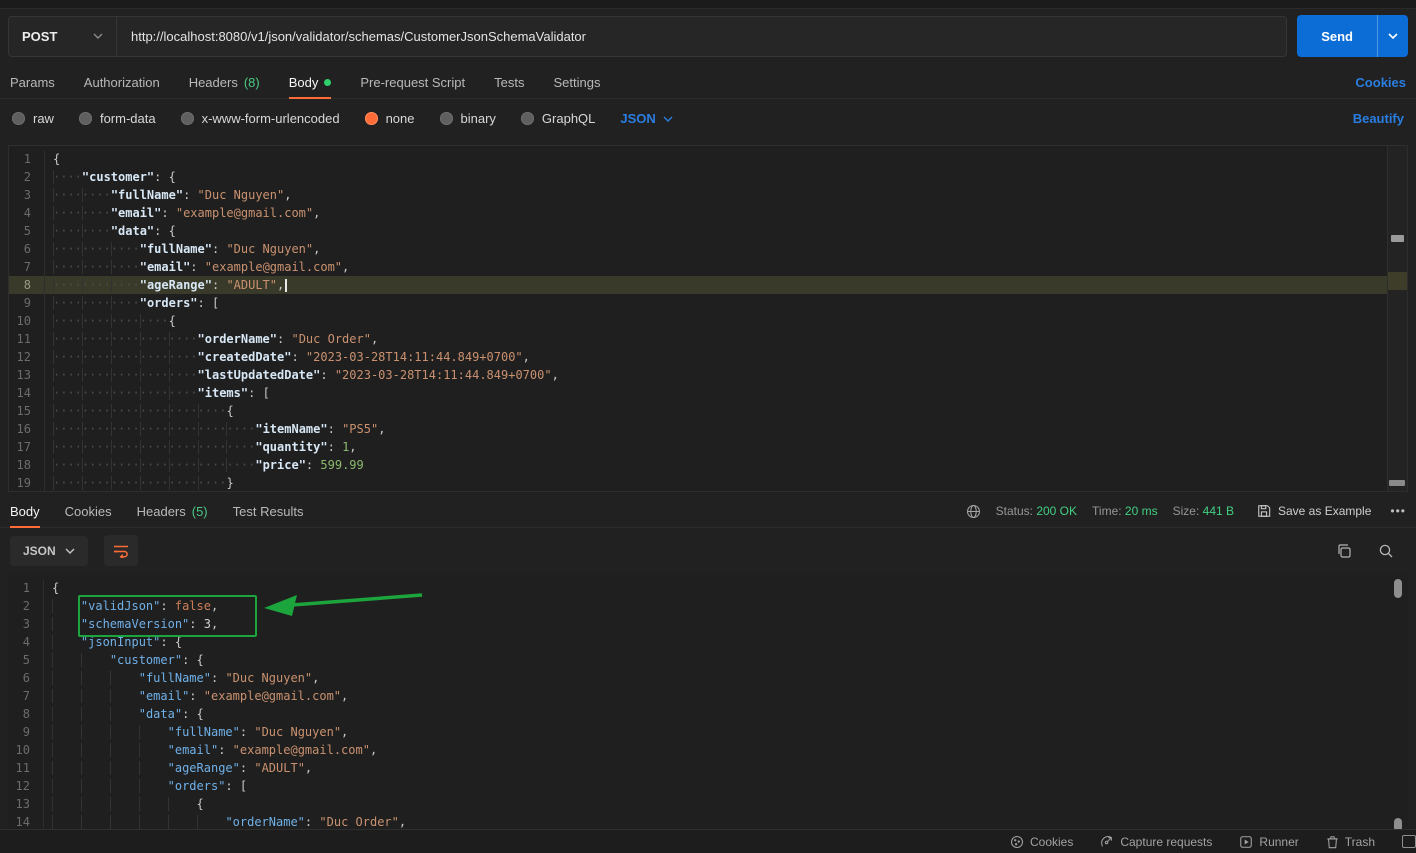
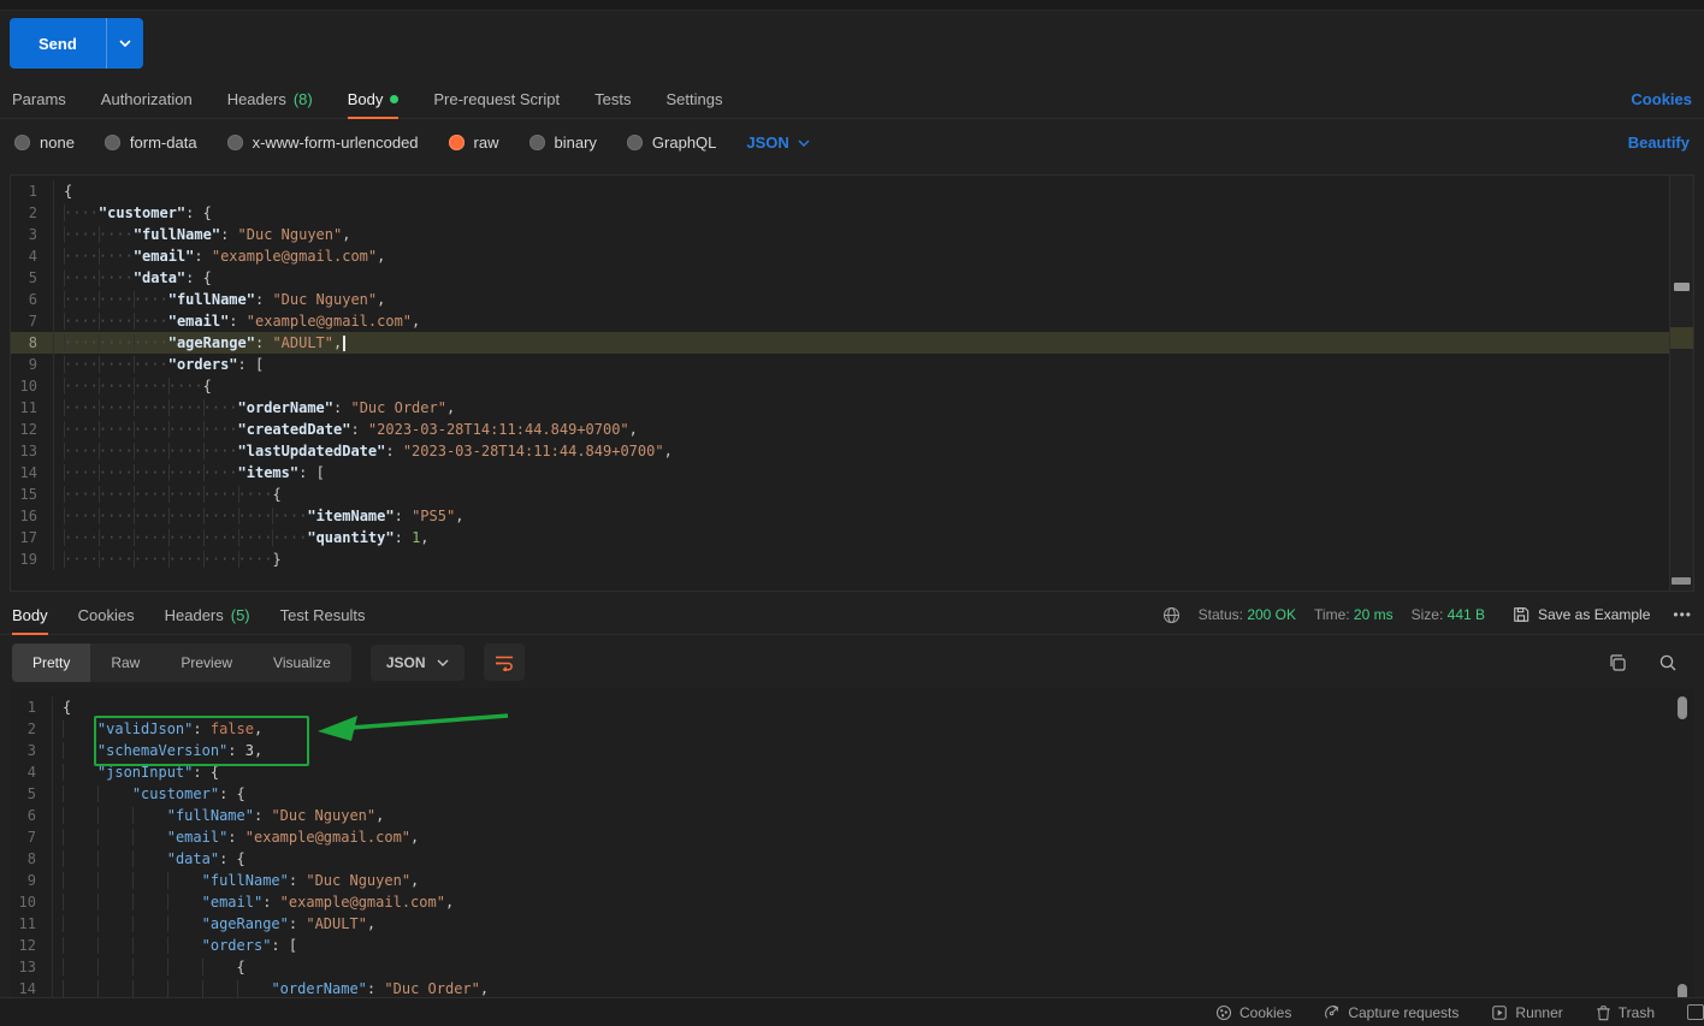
- POST
- http://localhost:8080/v1/json/validator/schemas/CustomerJsonSchemaValidator
  Send
  Params
  Authorization
  Headers
  (8)
  Body
  Pre-request Script
  Tests
  Settings
  Cookies
- raw
+ none
  form-data
  x-www-form-urlencoded
- none
+ raw
  binary
  GraphQL
  JSON
  Beautify
  1
  {
  2
  ····"customer": {
  3
  ········"fullName": "Duc Nguyen",
  4
  ········"email": "example@gmail.com",
  5
  ········"data": {
  6
  ············"fullName": "Duc Nguyen",
  7
  ············"email": "example@gmail.com",
  8
  ············"ageRange": "ADULT",
  9
  ············"orders": [
  10
  ················{
  11
  ····················"orderName": "Duc Order",
  12
  ····················"createdDate": "2023-03-28T14:11:44.849+0700",
  13
  ····················"lastUpdatedDate": "2023-03-28T14:11:44.849+0700",
  14
  ····················"items": [
  15
  ························{
  16
  ····························"itemName": "PS5",
  17
  ····························"quantity": 1,
- 18
- ····························"price": 599.99
  19
  ························}
  Body
  Cookies
  Headers
  (5)
  Test Results
  Status: 200 OK
  Time: 20 ms
  Size: 441 B
  Save as Example
  •••
+ Pretty
+ Raw
+ Preview
+ Visualize
  JSON
  1
  {
  2
  "validJson": false,
  3
  "schemaVersion": 3,
  4
  "jsonInput": {
  5
  "customer": {
  6
  "fullName": "Duc Nguyen",
  7
  "email": "example@gmail.com",
  8
  "data": {
  9
  "fullName": "Duc Nguyen",
  10
  "email": "example@gmail.com",
  11
  "ageRange": "ADULT",
  12
  "orders": [
  13
  {
  14
  "orderName": "Duc Order",
  Cookies
  Capture requests
  Runner
  Trash
